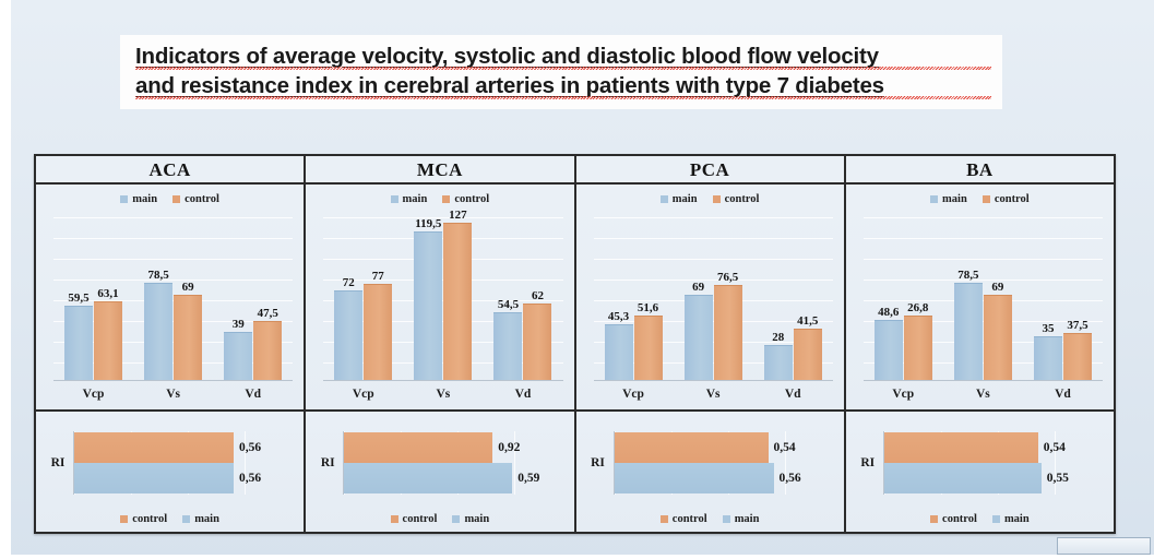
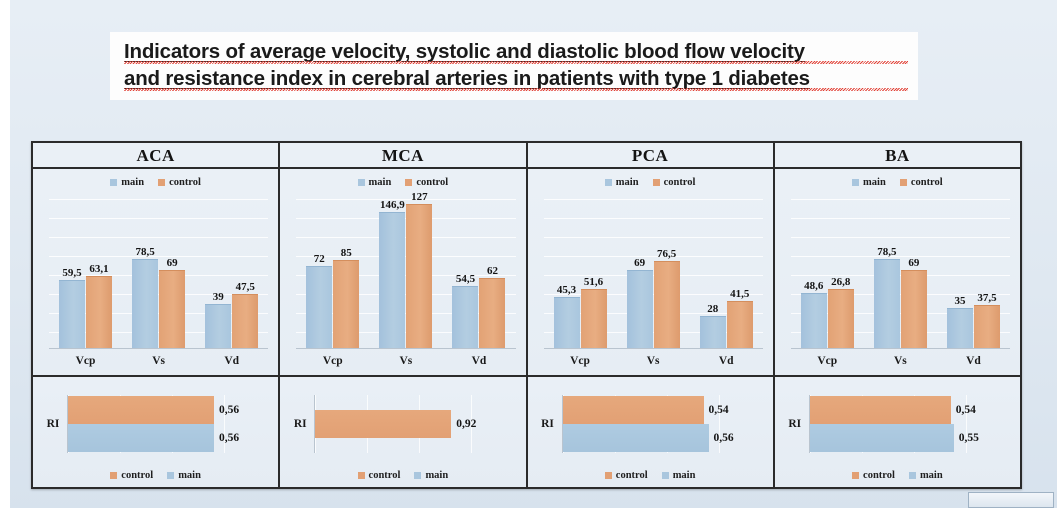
  Indicators of average velocity, systolic and diastolic blood flow velocity
- and resistance index in cerebral arteries in patients with type 7 diabetes
+ and resistance index in cerebral arteries in patients with type 1 diabetes
  ACA
  main
  control
  59,5
  63,1
  78,5
  69
  39
  47,5
  Vcp
  Vs
  Vd
  MCA
  main
  control
  72
- 77
+ 85
- 119,5
+ 146,9
  127
  54,5
  62
  Vcp
  Vs
  Vd
  PCA
  main
  control
  45,3
  51,6
  69
  76,5
  28
  41,5
  Vcp
  Vs
  Vd
  BA
  main
  control
  48,6
  26,8
  78,5
  69
  35
  37,5
  Vcp
  Vs
  Vd
  RI
  0,56
  0,56
  control
  main
  RI
  0,92
- 0,59
  control
  main
  RI
  0,54
  0,56
  control
  main
  RI
  0,54
  0,55
  control
  main
